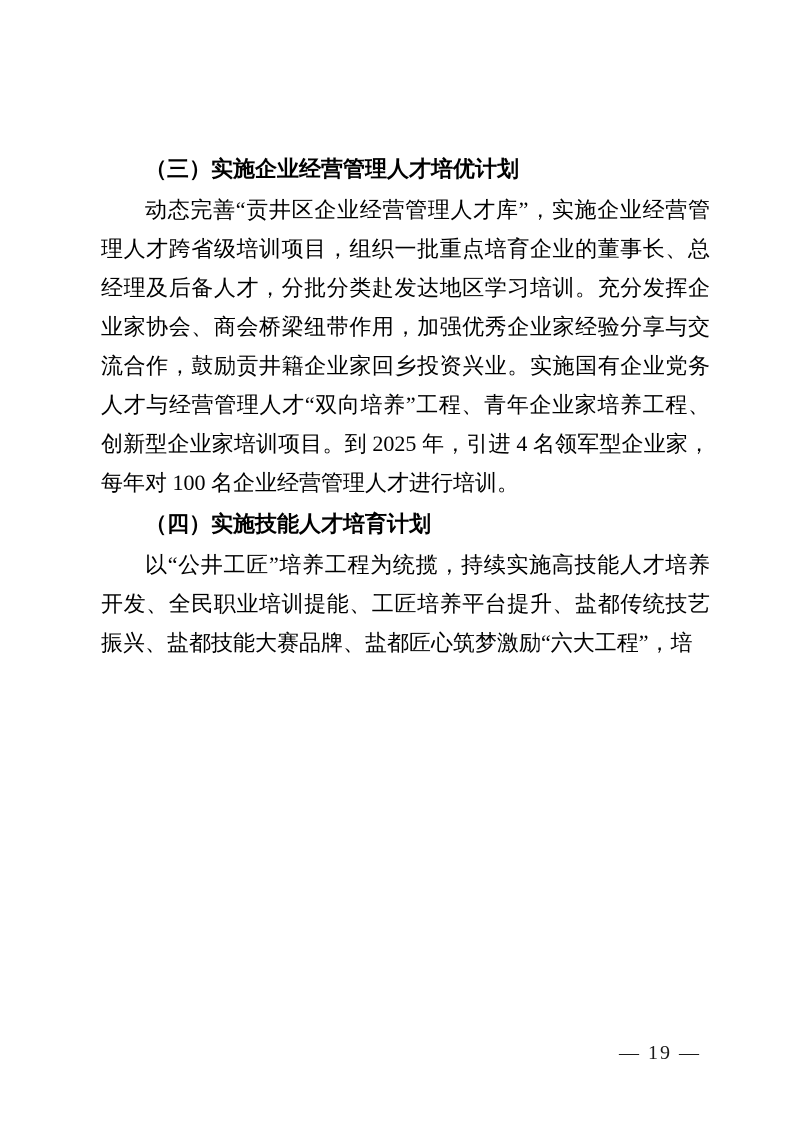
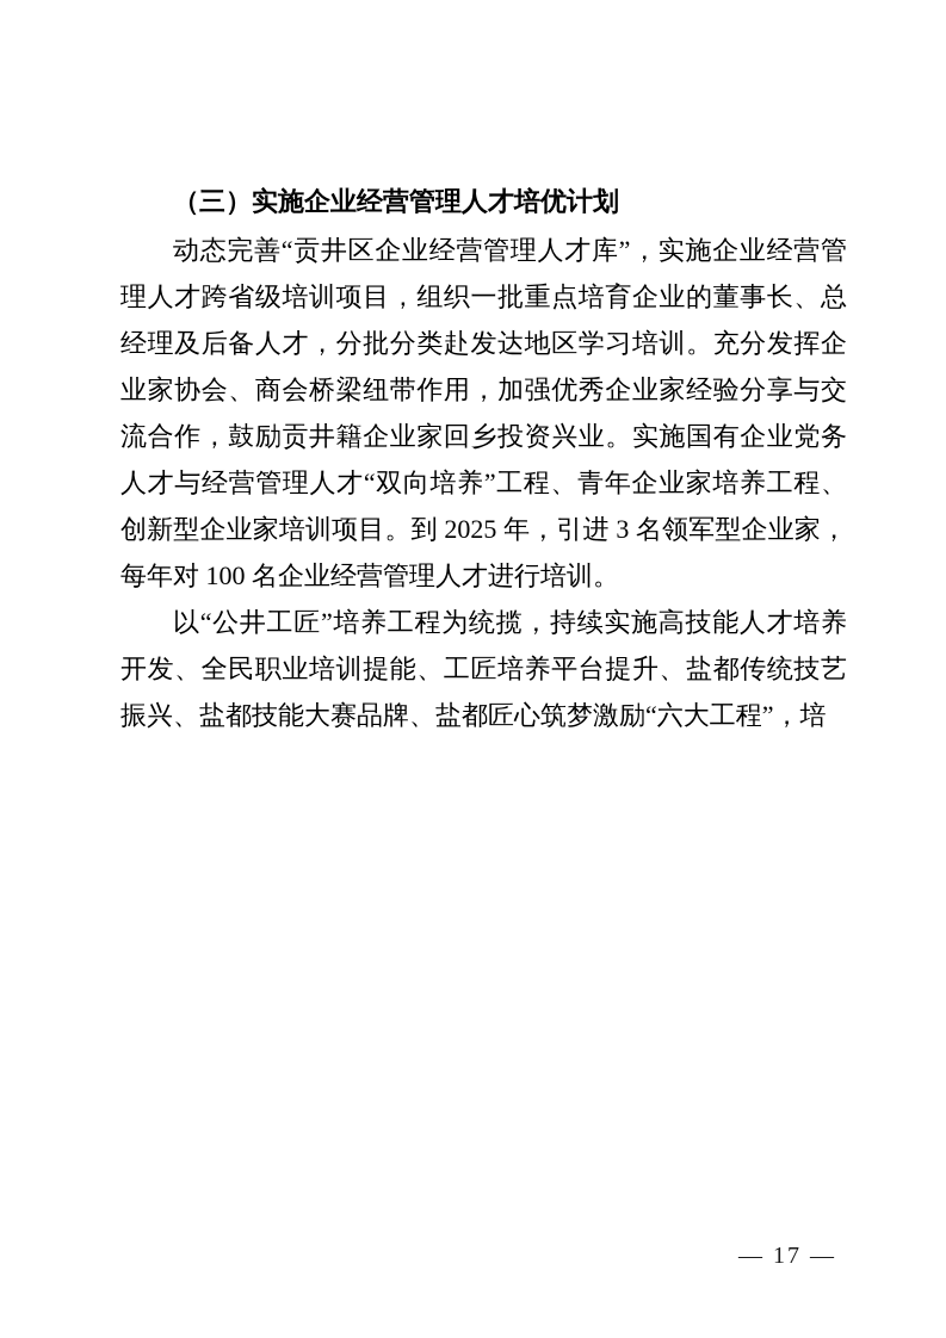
  （三）实施企业经营管理人才培优计划
- 动态完善“贡井区企业经营管理人才库”，实施企业经营管理人才跨省级培训项目，组织一批重点培育企业的董事长、总经理及后备人才，分批分类赴发达地区学习培训。充分发挥企业家协会、商会桥梁纽带作用，加强优秀企业家经验分享与交流合作，鼓励贡井籍企业家回乡投资兴业。实施国有企业党务人才与经营管理人才“双向培养”工程、青年企业家培养工程、创新型企业家培训项目。到 2025 年，引进 4 名领军型企业家，每年对 100 名企业经营管理人才进行培训。
+ 动态完善“贡井区企业经营管理人才库”，实施企业经营管理人才跨省级培训项目，组织一批重点培育企业的董事长、总经理及后备人才，分批分类赴发达地区学习培训。充分发挥企业家协会、商会桥梁纽带作用，加强优秀企业家经验分享与交流合作，鼓励贡井籍企业家回乡投资兴业。实施国有企业党务人才与经营管理人才“双向培养”工程、青年企业家培养工程、创新型企业家培训项目。到 2025 年，引进 3 名领军型企业家，每年对 100 名企业经营管理人才进行培训。
- （四）实施技能人才培育计划
  以“公井工匠”培养工程为统揽，持续实施高技能人才培养开发、全民职业培训提能、工匠培养平台提升、盐都传统技艺振兴、盐都技能大赛品牌、盐都匠心筑梦激励“六大工程”，培
- — 19 —
+ — 17 —
